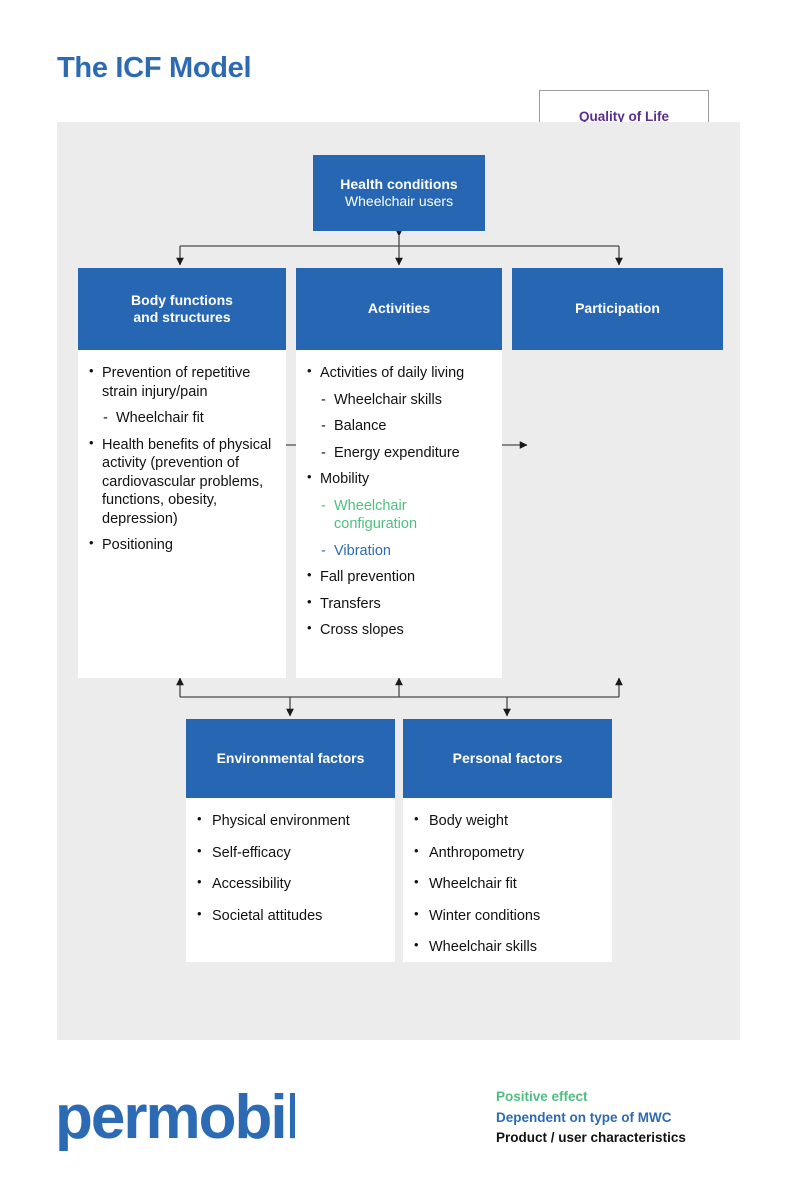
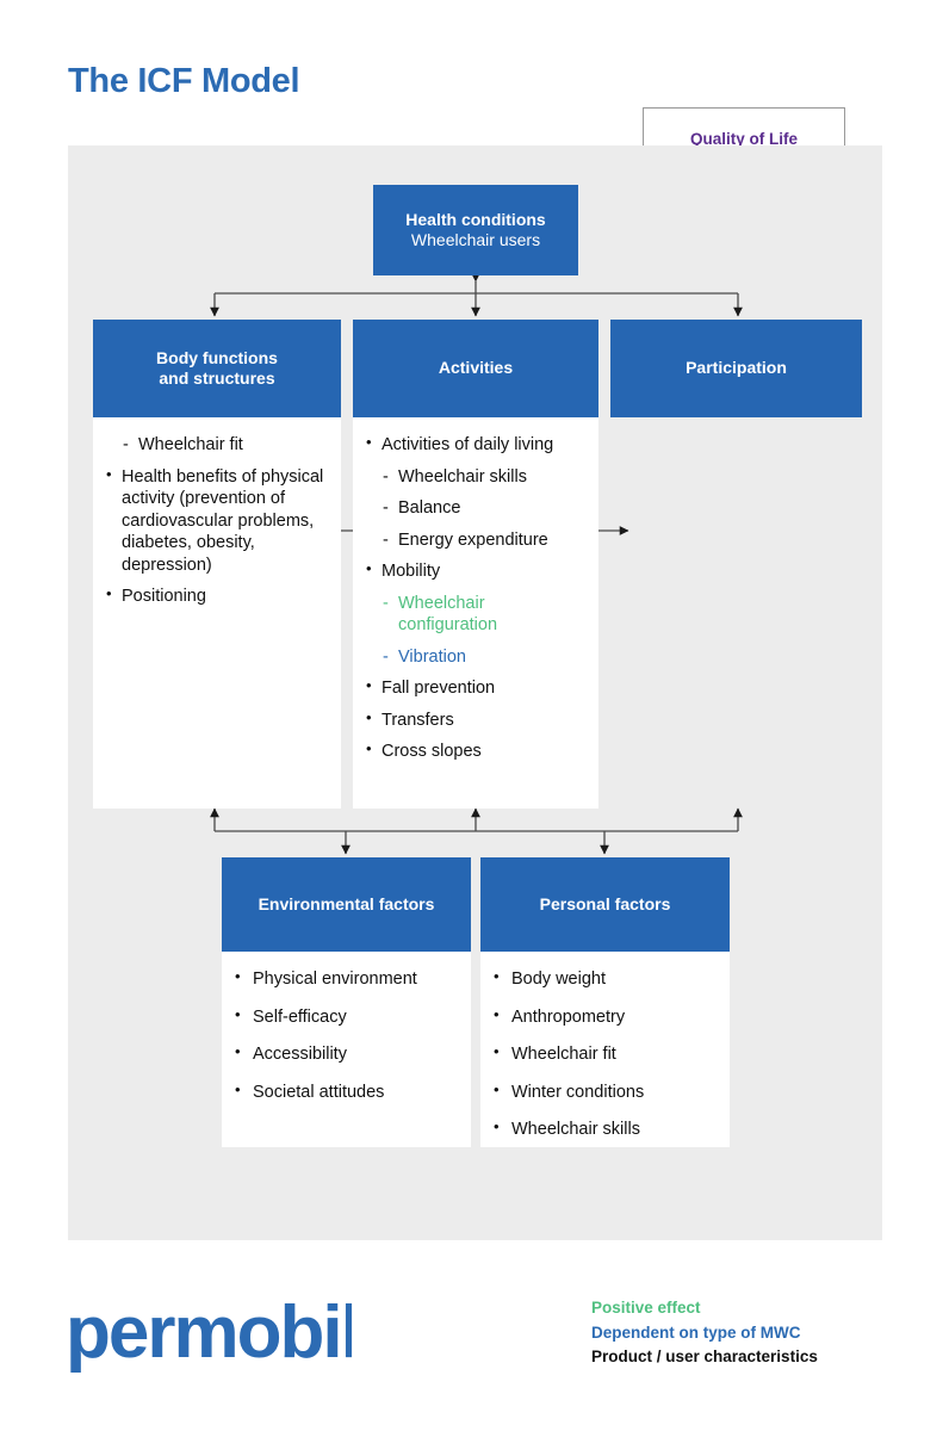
  The ICF Model
  Quality of Life
  Health conditions
  Wheelchair users
  Body functions
  and structures
- Prevention of repetitive strain injury/pain
  Wheelchair fit
- Health benefits of physical activity (prevention of cardiovascular problems, functions, obesity, depression)
+ Health benefits of physical activity (prevention of cardiovascular problems, diabetes, obesity, depression)
  Positioning
  Activities
  Activities of daily living
  Wheelchair skills
  Balance
  Energy expenditure
  Mobility
  Wheelchair configuration
  Vibration
  Fall prevention
  Transfers
  Cross slopes
  Participation
  Environmental factors
  Physical environment
  Self-efficacy
  Accessibility
  Societal attitudes
  Personal factors
  Body weight
  Anthropometry
  Wheelchair fit
  Winter conditions
  Wheelchair skills
  permobil
  Positive effect
  Dependent on type of MWC
  Product / user characteristics
